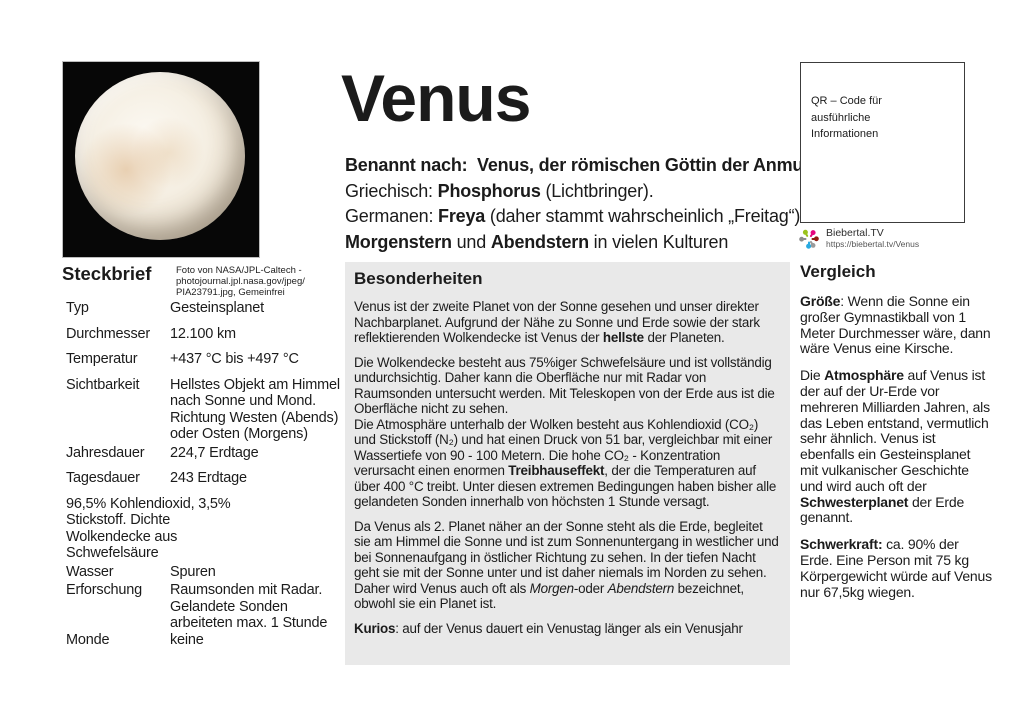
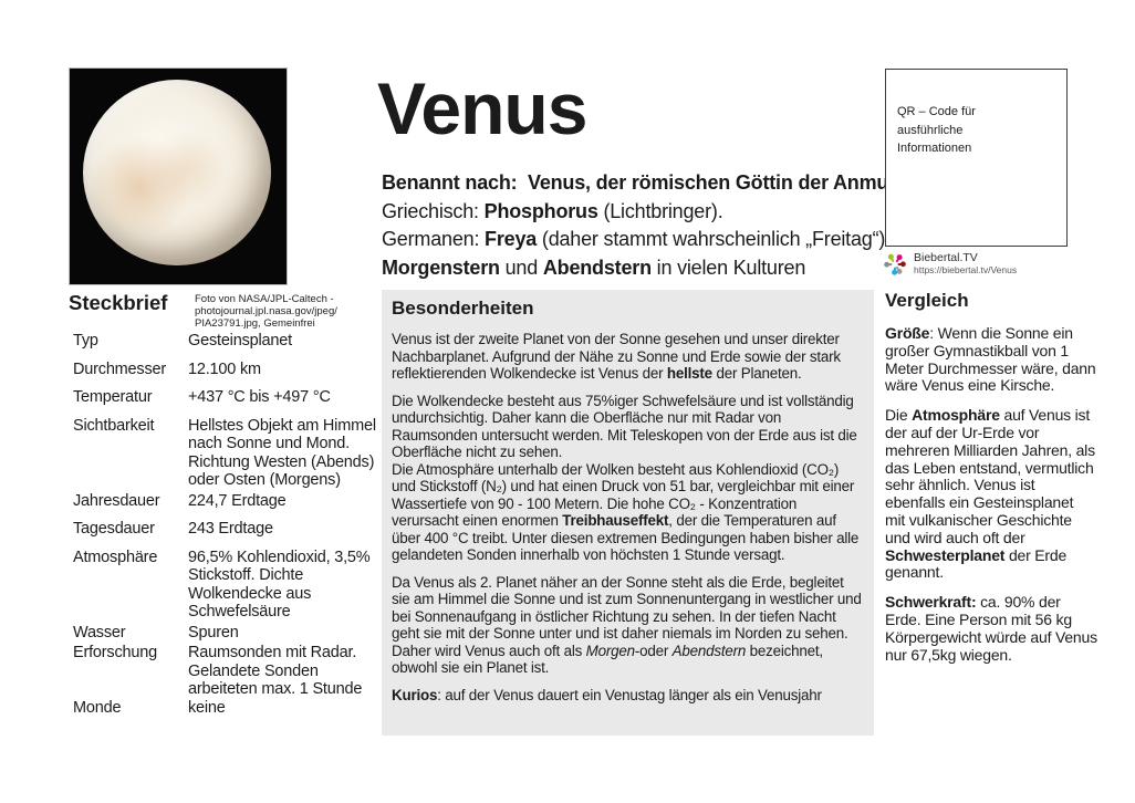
  Venus
  Benannt nach: Venus, der römischen Göttin der Anmu
  Griechisch: Phosphorus (Lichtbringer).
  Germanen: Freya (daher stammt wahrscheinlich „Freitag“)
  Morgenstern und Abendstern in vielen Kulturen
  QR – Code für ausführliche Informationen
  Biebertal.TV
  https://biebertal.tv/Venus
  Steckbrief
  Foto von NASA/JPL-Caltech -
  photojournal.jpl.nasa.gov/jpeg/
  PIA23791.jpg, Gemeinfrei
  Typ
  Gesteinsplanet
  Durchmesser
  12.100 km
  Temperatur
  +437 °C bis +497 °C
  Sichtbarkeit
  Hellstes Objekt am Himmel nach Sonne und Mond. Richtung Westen (Abends) oder Osten (Morgens)
  Jahresdauer
  224,7 Erdtage
  Tagesdauer
  243 Erdtage
+ Atmosphäre
  96,5% Kohlendioxid, 3,5% Stickstoff. Dichte Wolkendecke aus Schwefelsäure
  Wasser
  Spuren
  Erforschung
  Raumsonden mit Radar. Gelandete Sonden arbeiteten max. 1 Stunde
  Monde
  keine
  Besonderheiten
  Venus ist der zweite Planet von der Sonne gesehen und unser direkter Nachbarplanet. Aufgrund der Nähe zu Sonne und Erde sowie der stark reflektierenden Wolkendecke ist Venus der hellste der Planeten.
  Die Wolkendecke besteht aus 75%iger Schwefelsäure und ist vollständig undurchsichtig. Daher kann die Oberfläche nur mit Radar von Raumsonden untersucht werden. Mit Teleskopen von der Erde aus ist die Oberfläche nicht zu sehen.
  Die Atmosphäre unterhalb der Wolken besteht aus Kohlendioxid (CO₂) und Stickstoff (N₂) und hat einen Druck von 51 bar, vergleichbar mit einer Wassertiefe von 90 - 100 Metern. Die hohe CO₂ - Konzentration verursacht einen enormen Treibhauseffekt, der die Temperaturen auf über 400 °C treibt. Unter diesen extremen Bedingungen haben bisher alle gelandeten Sonden innerhalb von höchsten 1 Stunde versagt.
  Da Venus als 2. Planet näher an der Sonne steht als die Erde, begleitet sie am Himmel die Sonne und ist zum Sonnenuntergang in westlicher und bei Sonnenaufgang in östlicher Richtung zu sehen. In der tiefen Nacht geht sie mit der Sonne unter und ist daher niemals im Norden zu sehen. Daher wird Venus auch oft als Morgen-oder Abendstern bezeichnet, obwohl sie ein Planet ist.
  Kurios: auf der Venus dauert ein Venustag länger als ein Venusjahr
  Vergleich
  Größe: Wenn die Sonne ein großer Gymnastikball von 1 Meter Durchmesser wäre, dann wäre Venus eine Kirsche.
  Die Atmosphäre auf Venus ist der auf der Ur-Erde vor mehreren Milliarden Jahren, als das Leben entstand, vermutlich sehr ähnlich. Venus ist ebenfalls ein Gesteinsplanet mit vulkanischer Geschichte und wird auch oft der Schwesterplanet der Erde genannt.
- Schwerkraft: ca. 90% der Erde. Eine Person mit 75 kg Körpergewicht würde auf Venus nur 67,5kg wiegen.
+ Schwerkraft: ca. 90% der Erde. Eine Person mit 56 kg Körpergewicht würde auf Venus nur 67,5kg wiegen.
